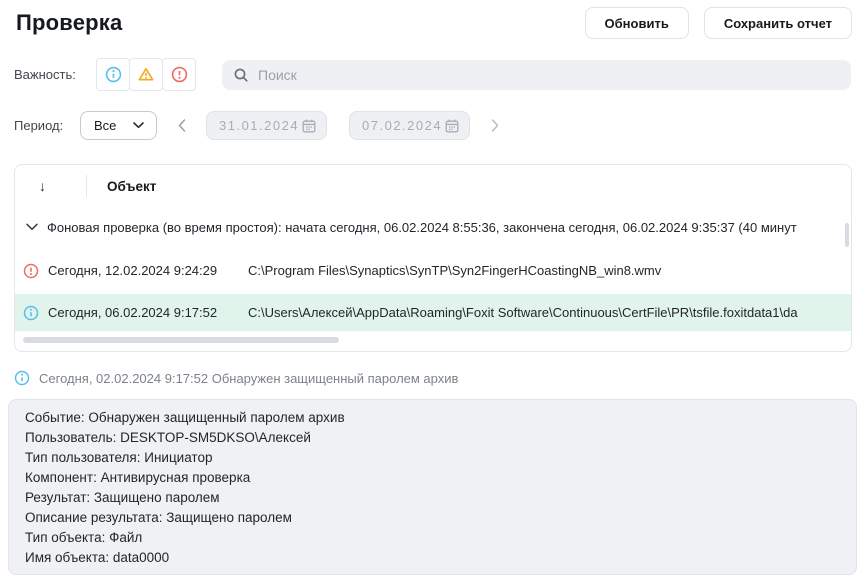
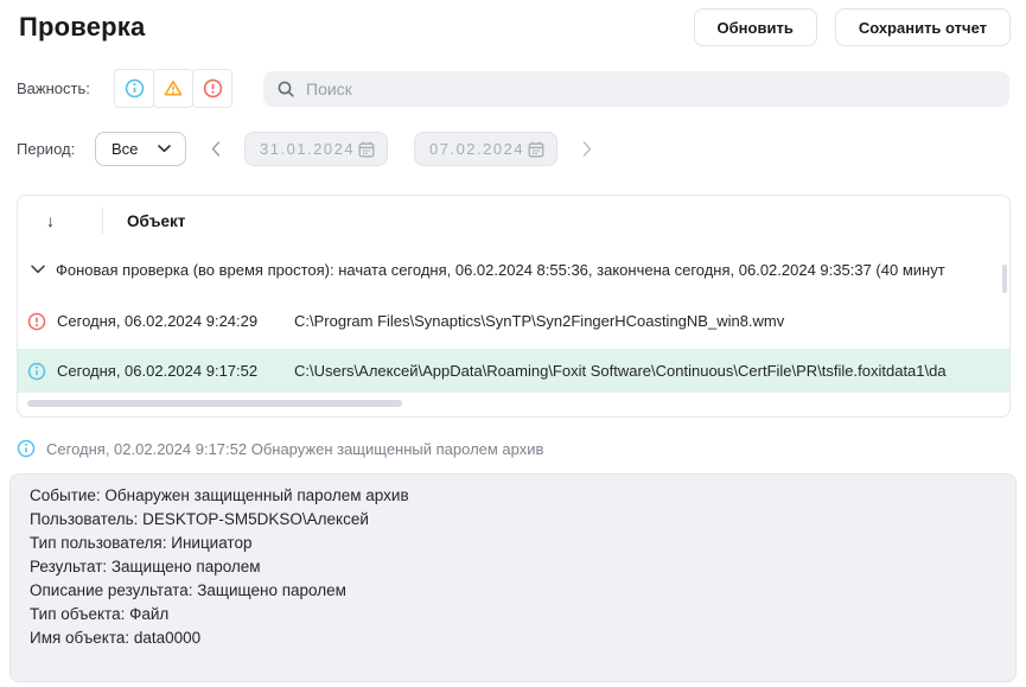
  Проверка
  Обновить
  Сохранить отчет
  Важность:
  Поиск
  Период:
  Все
  31.01.2024
  07.02.2024
  ↓
  Объект
  Фоновая проверка (во время простоя): начата сегодня, 06.02.2024 8:55:36, закончена сегодня, 06.02.2024 9:35:37 (40 минут
- Сегодня, 12.02.2024 9:24:29
+ Сегодня, 06.02.2024 9:24:29
  C:\Program Files\Synaptics\SynTP\Syn2FingerHCoastingNB_win8.wmv
  Сегодня, 06.02.2024 9:17:52
  C:\Users\Алексей\AppData\Roaming\Foxit Software\Continuous\CertFile\PR\tsfile.foxitdata1\da
  Сегодня, 02.02.2024 9:17:52 Обнаружен защищенный паролем архив
  Событие: Обнаружен защищенный паролем архив
  Пользователь: DESKTOP-SM5DKSO\Алексей
  Тип пользователя: Инициатор
- Компонент: Антивирусная проверка
  Результат: Защищено паролем
  Описание результата: Защищено паролем
  Тип объекта: Файл
  Имя объекта: data0000
